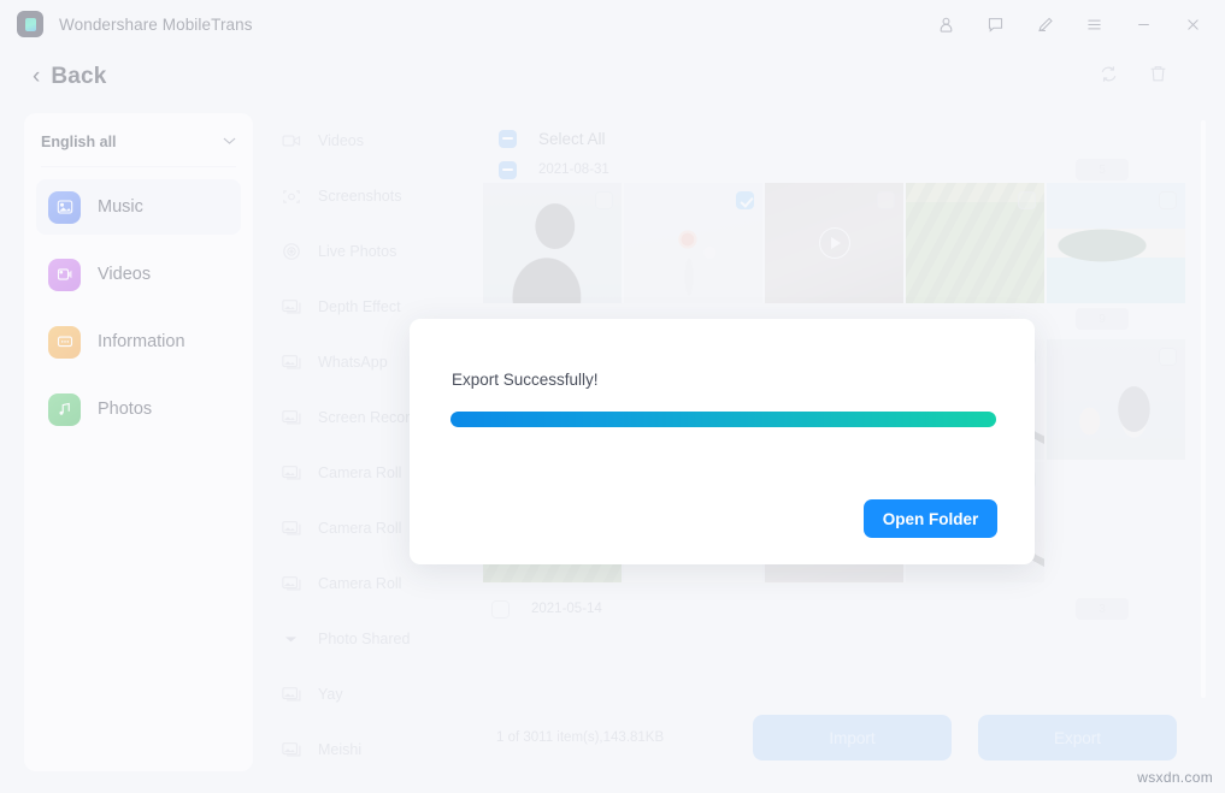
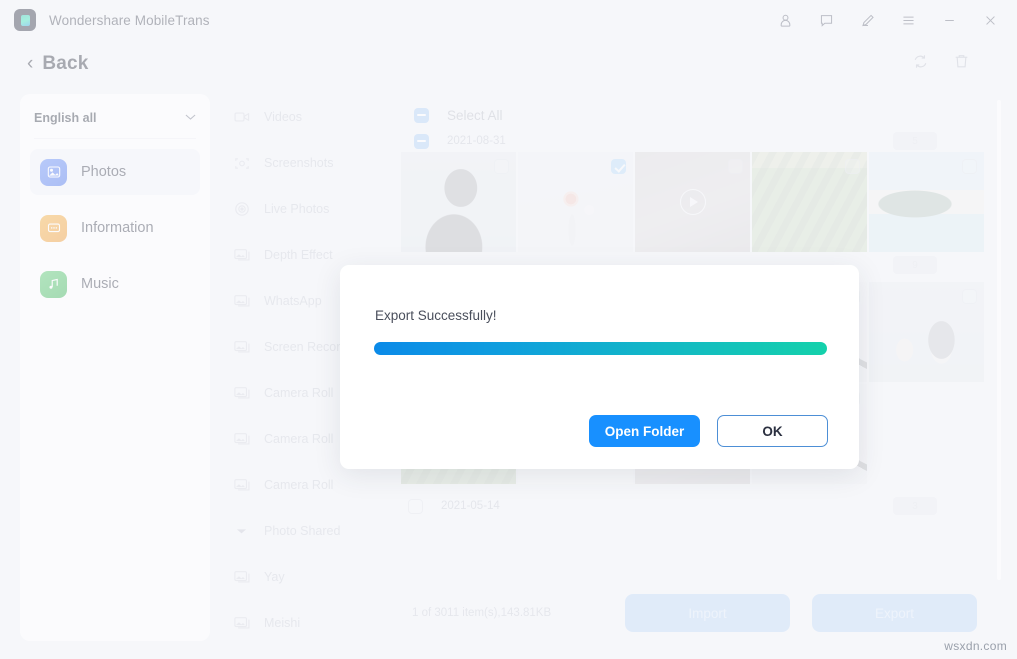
  Wondershare MobileTrans
  ‹
  Back
  English all
- Music
+ Photos
- Videos
  Information
- Photos
+ Music
  Screen Recor
  Export Successfully!
  Open Folder
+ OK
  wsxdn.com
